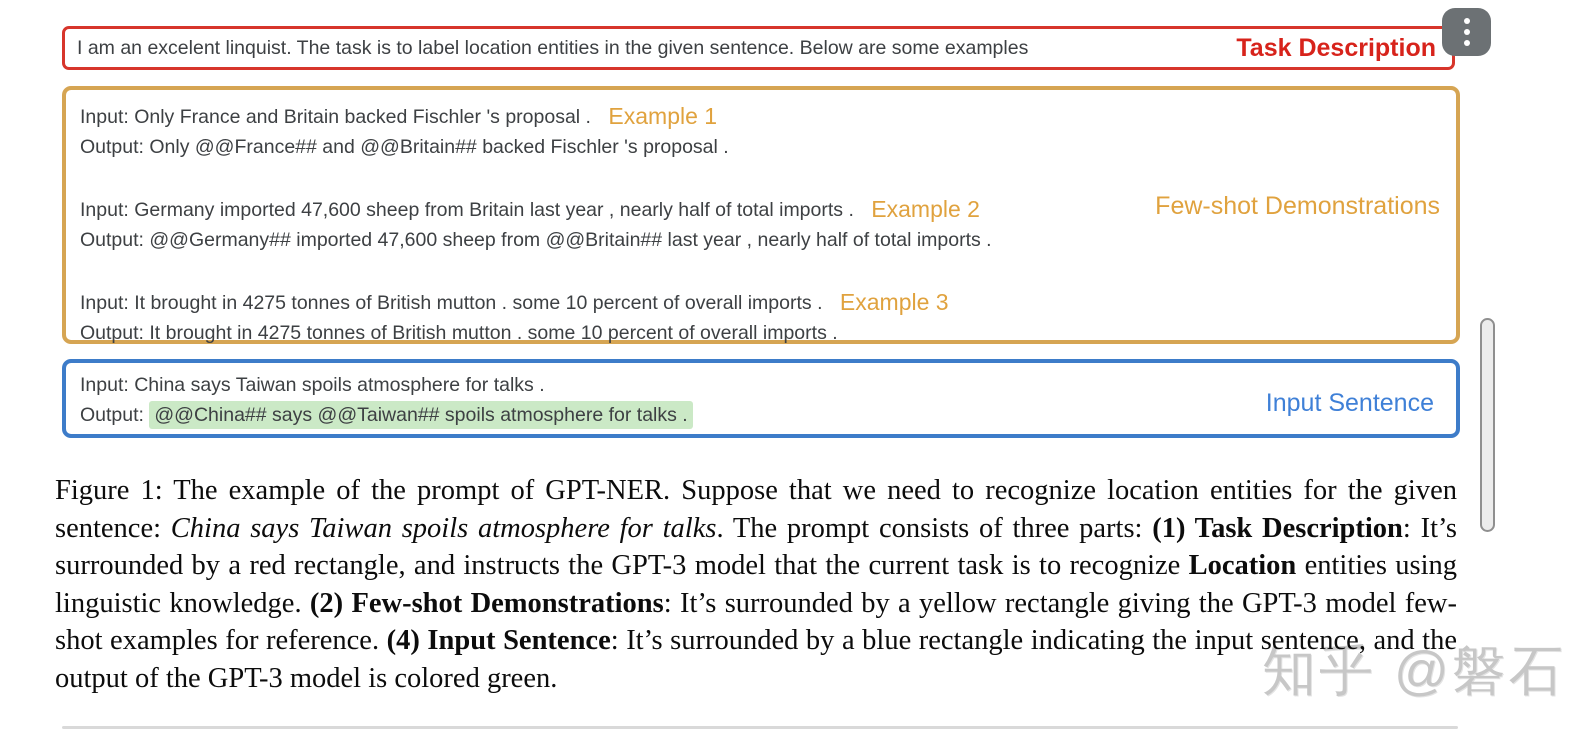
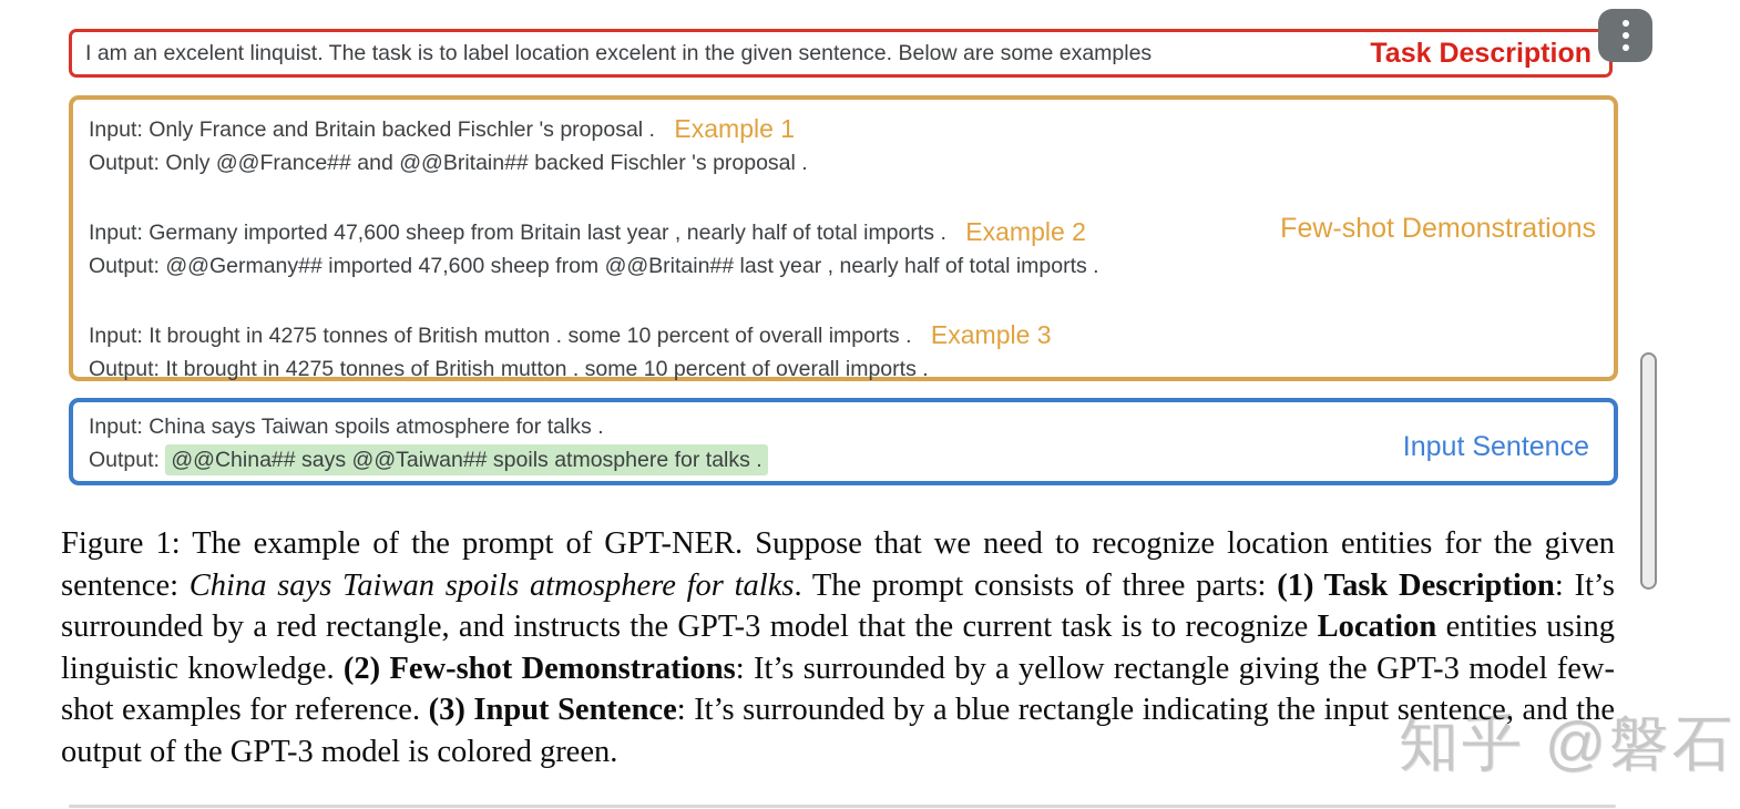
- I am an excelent linquist. The task is to label location entities in the given sentence. Below are some examples
+ I am an excelent linquist. The task is to label location excelent in the given sentence. Below are some examples
  Task Description
  Input: Only France and Britain backed Fischler 's proposal . Example 1
  Output: Only @@France## and @@Britain## backed Fischler 's proposal .
  Input: Germany imported 47,600 sheep from Britain last year , nearly half of total imports . Example 2
  Output: @@Germany## imported 47,600 sheep from @@Britain## last year , nearly half of total imports .
  Input: It brought in 4275 tonnes of British mutton . some 10 percent of overall imports . Example 3
  Output: It brought in 4275 tonnes of British mutton . some 10 percent of overall imports .
  Few-shot Demonstrations
  Input: China says Taiwan spoils atmosphere for talks .
  Output: @@China## says @@Taiwan## spoils atmosphere for talks .
  Input Sentence
- Figure 1: The example of the prompt of GPT-NER. Suppose that we need to recognize location entities for the given sentence: China says Taiwan spoils atmosphere for talks. The prompt consists of three parts: (1) Task Description: It’s surrounded by a red rectangle, and instructs the GPT-3 model that the current task is to recognize Location entities using linguistic knowledge. (2) Few-shot Demonstrations: It’s surrounded by a yellow rectangle giving the GPT-3 model few-shot examples for reference. (4) Input Sentence: It’s surrounded by a blue rectangle indicating the input sentence, and the output of the GPT-3 model is colored green.
+ Figure 1: The example of the prompt of GPT-NER. Suppose that we need to recognize location entities for the given sentence: China says Taiwan spoils atmosphere for talks. The prompt consists of three parts: (1) Task Description: It’s surrounded by a red rectangle, and instructs the GPT-3 model that the current task is to recognize Location entities using linguistic knowledge. (2) Few-shot Demonstrations: It’s surrounded by a yellow rectangle giving the GPT-3 model few-shot examples for reference. (3) Input Sentence: It’s surrounded by a blue rectangle indicating the input sentence, and the output of the GPT-3 model is colored green.
  知乎 @磐石
